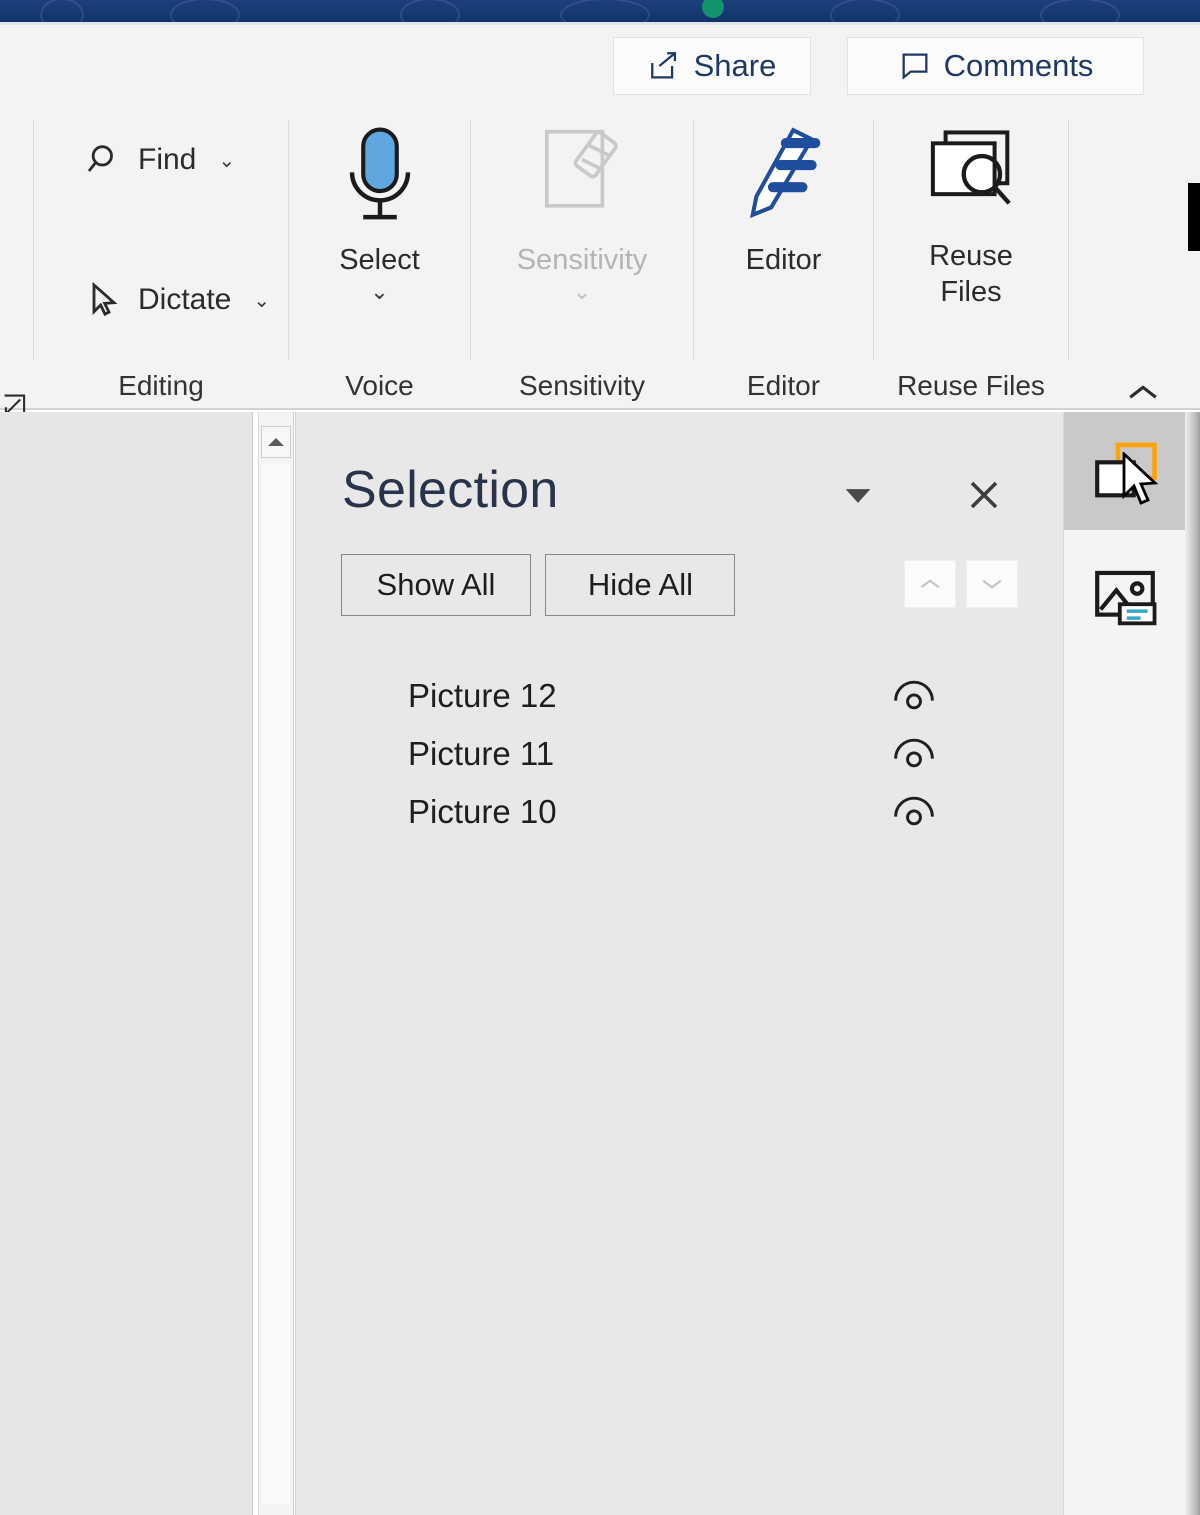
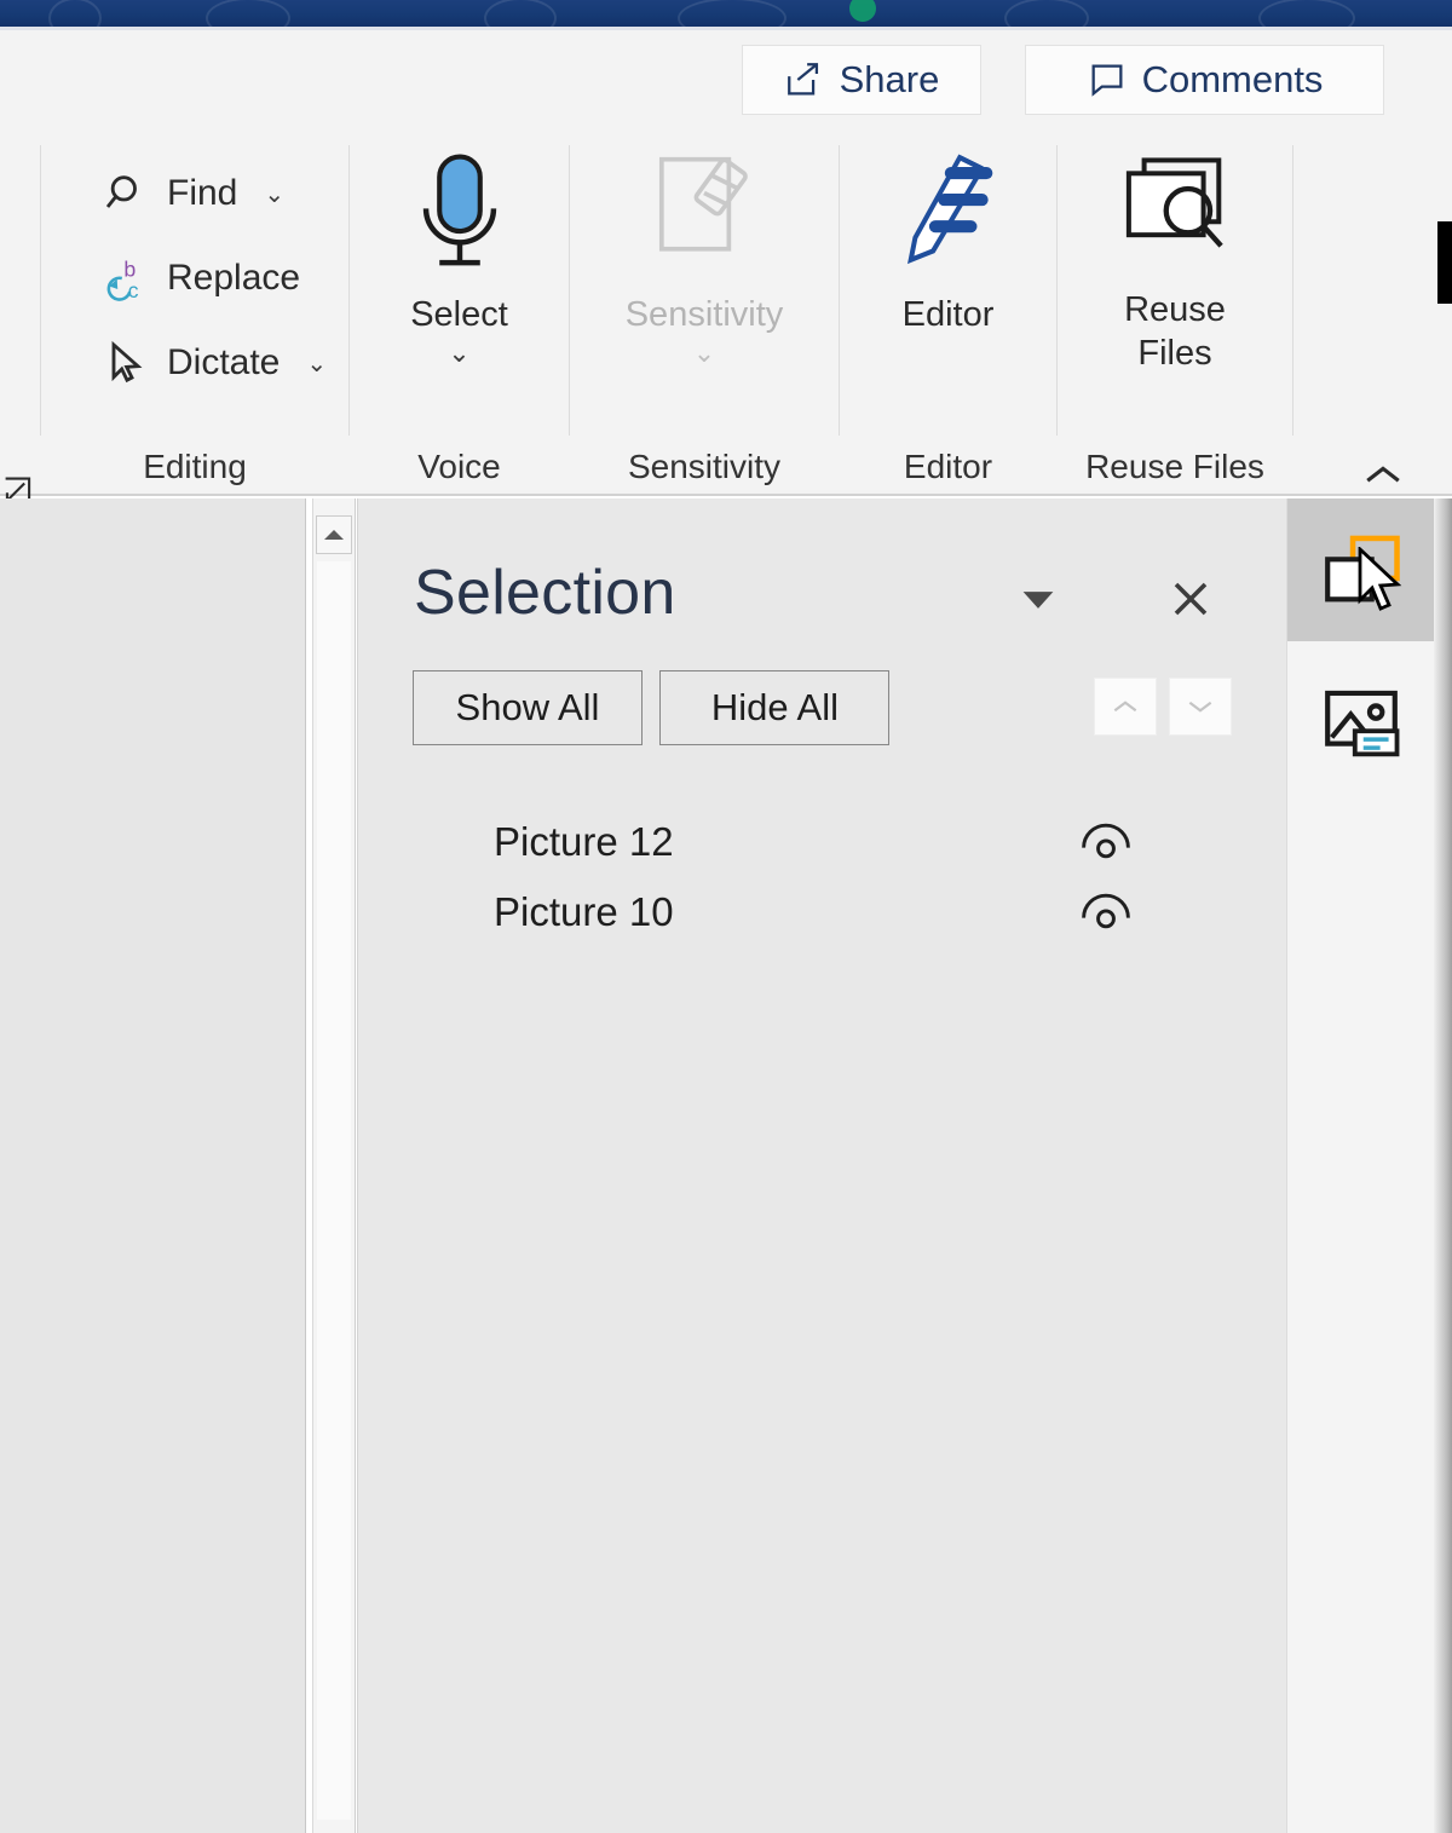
  Share
  Comments
  Find
  ⌄
+ b
+ c
+ Replace
  Dictate
  ⌄
  Editing
  Select
  ⌄
  Voice
  Sensitivity
  ⌄
  Sensitivity
  Editor
  Editor
  Reuse
  Files
  Reuse Files
  Selection
  Show All Hide All
  Picture 12
- Picture 11
  Picture 10
